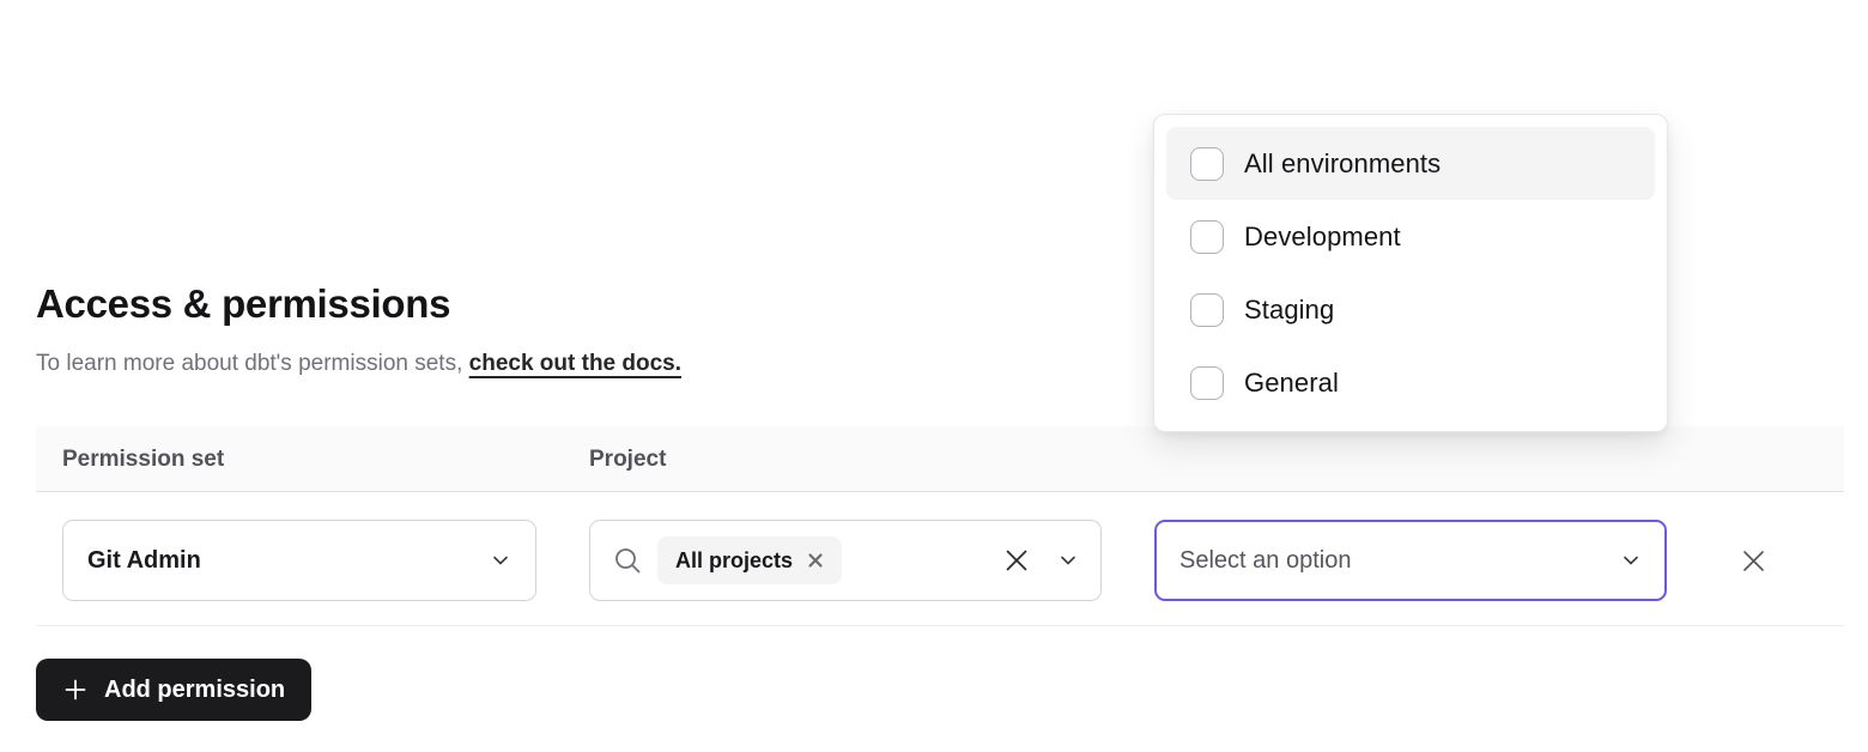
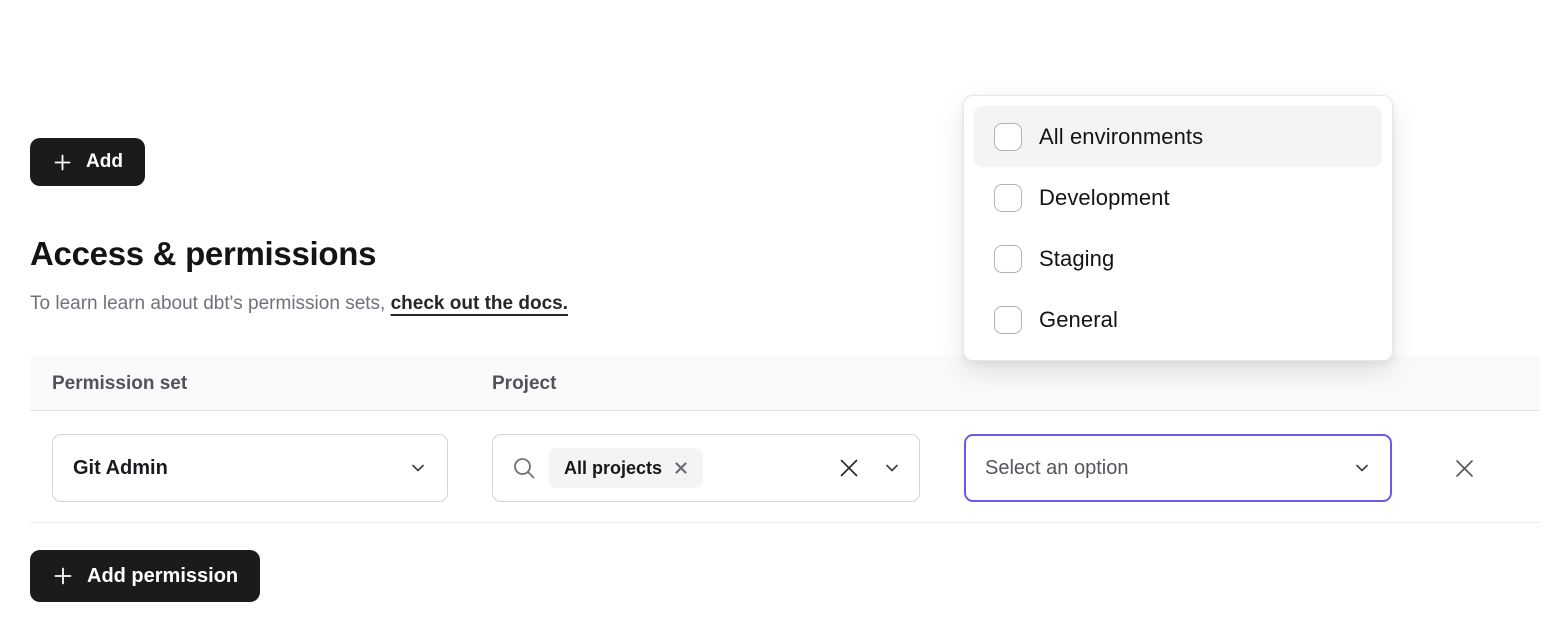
+ Add
  Access & permissions
- To learn more about dbt's permission sets, check out the docs.
+ To learn learn about dbt's permission sets, check out the docs.
  Permission set
  Project
  Git Admin
  All projects
  Select an option
  All environments
  Development
  Staging
  General
  Add permission
